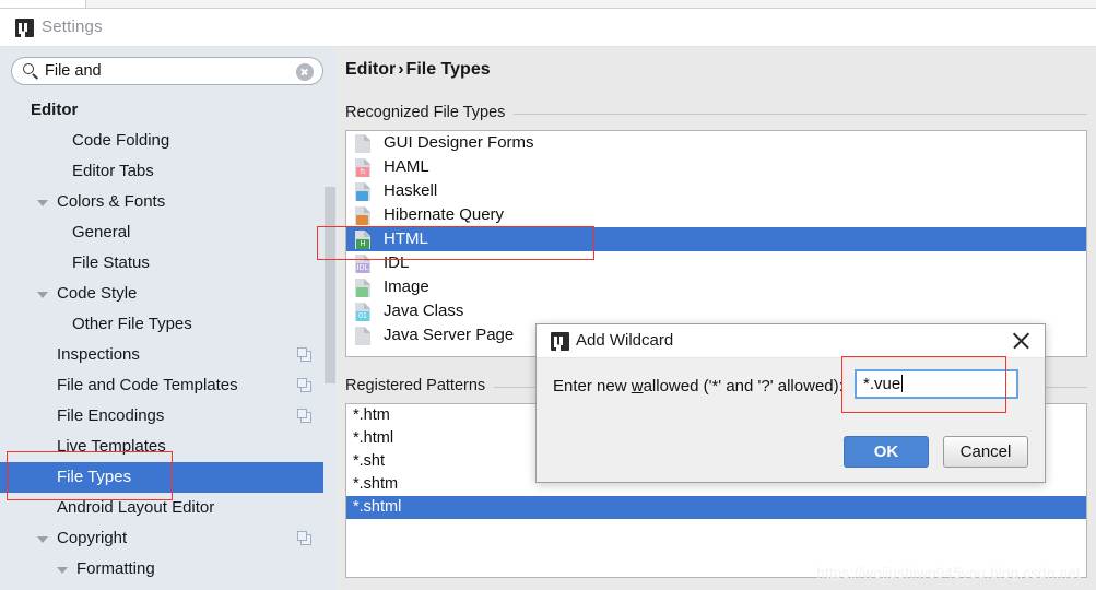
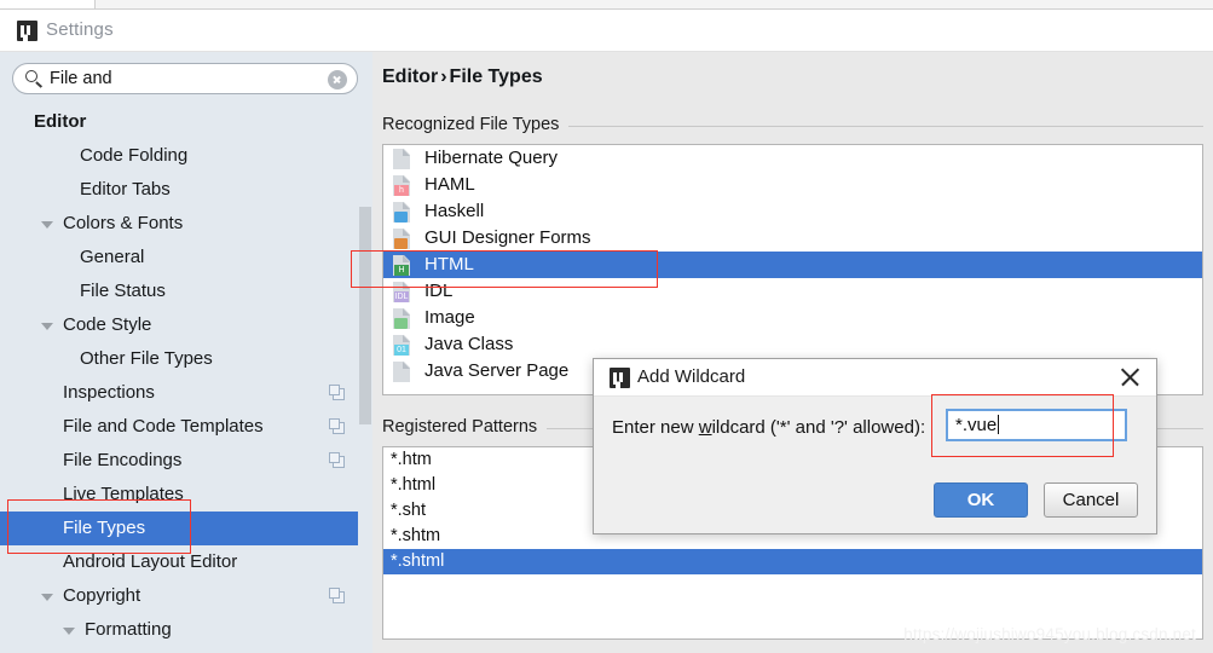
  Settings
  File and
  Editor
  Code Folding
  Editor Tabs
  Colors & Fonts
  General
  File Status
  Code Style
  Other File Types
  Inspections
  File and Code Templates
  File Encodings
  Live Templates
  File Types
  Android Layout Editor
  Copyright
  Formatting
  Editor›File Types
  Recognized File Types
- GUI Designer Forms
+ Hibernate Query
  HAML
  Haskell
- Hibernate Query
+ GUI Designer Forms
  HTML
  IDL
  Image
  Java Class
  Java Server Page
  Registered Patterns
  *.htm
  *.html
  *.sht
  *.shtm
  *.shtml
  Add Wildcard
- Enter new wallowed ('*' and '?' allowed):
+ Enter new wildcard ('*' and '?' allowed):
  *.vue
  OK
  Cancel
  https://wojiushiwo945you.blog.csdn.net
